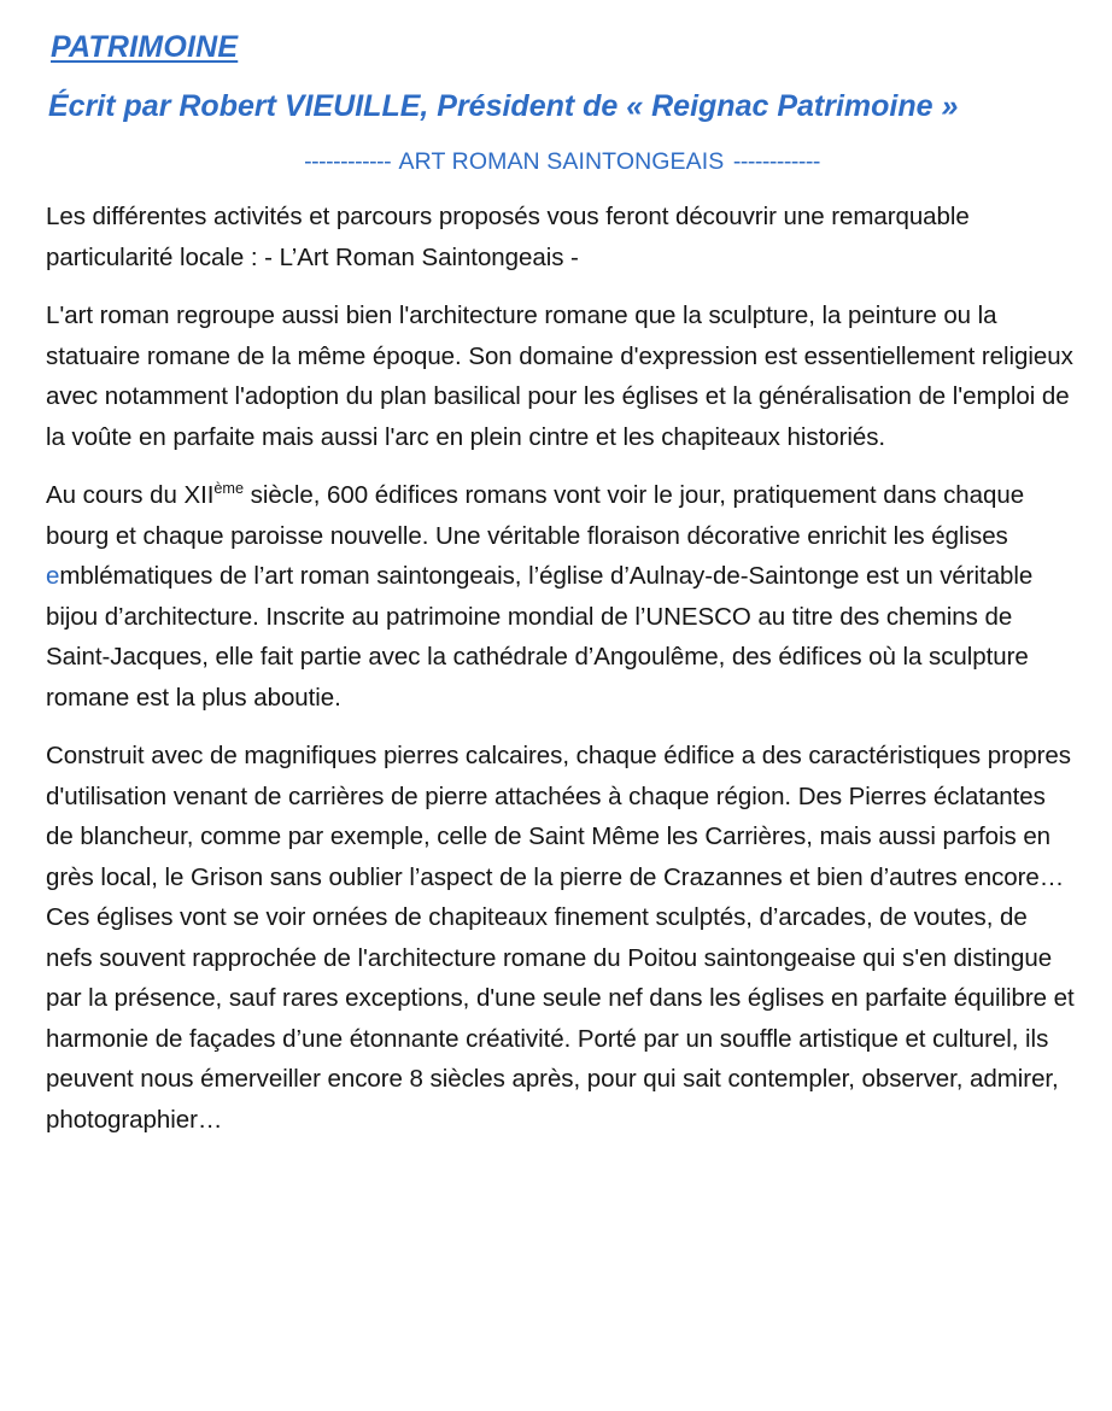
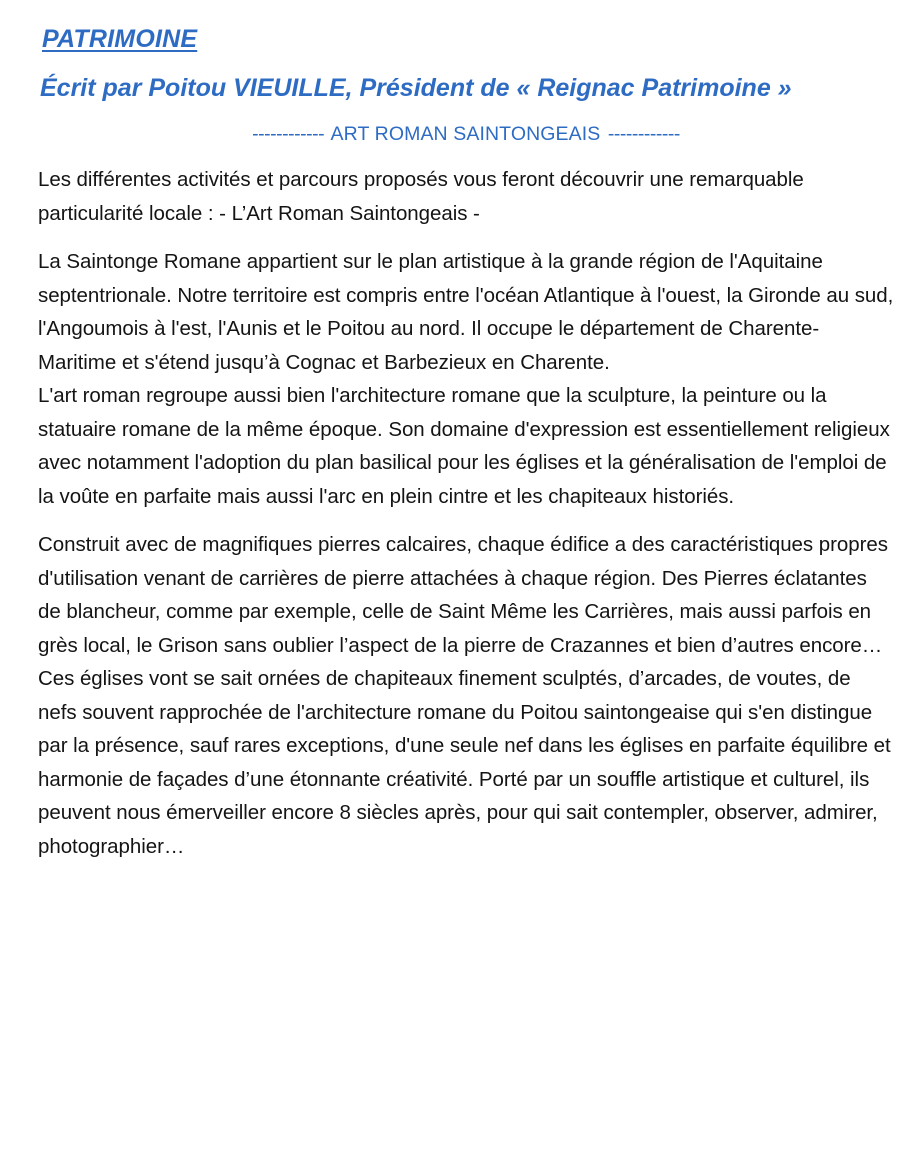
  PATRIMOINE
- Écrit par Robert VIEUILLE, Président de « Reignac Patrimoine »
+ Écrit par Poitou VIEUILLE, Président de « Reignac Patrimoine »
  ------------ ART ROMAN SAINTONGEAIS ------------
  Les différentes activités et parcours proposés vous feront découvrir une remarquable particularité locale : - L’Art Roman Saintongeais -
+ La Saintonge Romane appartient sur le plan artistique à la grande région de l'Aquitaine septentrionale. Notre territoire est compris entre l'océan Atlantique à l'ouest, la Gironde au sud, l'Angoumois à l'est, l'Aunis et le Poitou au nord. Il occupe le département de Charente-Maritime et s'étend jusqu’à Cognac et Barbezieux en Charente.
  L'art roman regroupe aussi bien l'architecture romane que la sculpture, la peinture ou la statuaire romane de la même époque. Son domaine d'expression est essentiellement religieux avec notamment l'adoption du plan basilical pour les églises et la généralisation de l'emploi de la voûte en parfaite mais aussi l'arc en plein cintre et les chapiteaux historiés.
- Au cours du XIIème siècle, 600 édifices romans vont voir le jour, pratiquement dans chaque bourg et chaque paroisse nouvelle. Une véritable floraison décorative enrichit les églises emblématiques de l’art roman saintongeais, l’église d’Aulnay-de-Saintonge est un véritable bijou d’architecture. Inscrite au patrimoine mondial de l’UNESCO au titre des chemins de Saint-Jacques, elle fait partie avec la cathédrale d’Angoulême, des édifices où la sculpture romane est la plus aboutie.
- Construit avec de magnifiques pierres calcaires, chaque édifice a des caractéristiques propres d'utilisation venant de carrières de pierre attachées à chaque région. Des Pierres éclatantes de blancheur, comme par exemple, celle de Saint Même les Carrières, mais aussi parfois en grès local, le Grison sans oublier l’aspect de la pierre de Crazannes et bien d’autres encore… Ces églises vont se voir ornées de chapiteaux finement sculptés, d’arcades, de voutes, de nefs souvent rapprochée de l'architecture romane du Poitou saintongeaise qui s'en distingue par la présence, sauf rares exceptions, d'une seule nef dans les églises en parfaite équilibre et harmonie de façades d’une étonnante créativité. Porté par un souffle artistique et culturel, ils peuvent nous émerveiller encore 8 siècles après, pour qui sait contempler, observer, admirer, photographier…
+ Construit avec de magnifiques pierres calcaires, chaque édifice a des caractéristiques propres d'utilisation venant de carrières de pierre attachées à chaque région. Des Pierres éclatantes de blancheur, comme par exemple, celle de Saint Même les Carrières, mais aussi parfois en grès local, le Grison sans oublier l’aspect de la pierre de Crazannes et bien d’autres encore… Ces églises vont se sait ornées de chapiteaux finement sculptés, d’arcades, de voutes, de nefs souvent rapprochée de l'architecture romane du Poitou saintongeaise qui s'en distingue par la présence, sauf rares exceptions, d'une seule nef dans les églises en parfaite équilibre et harmonie de façades d’une étonnante créativité. Porté par un souffle artistique et culturel, ils peuvent nous émerveiller encore 8 siècles après, pour qui sait contempler, observer, admirer, photographier…
